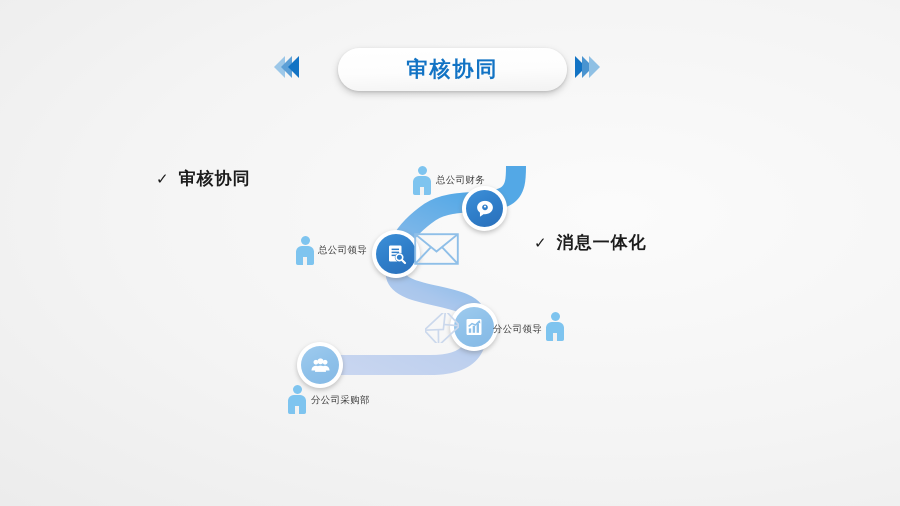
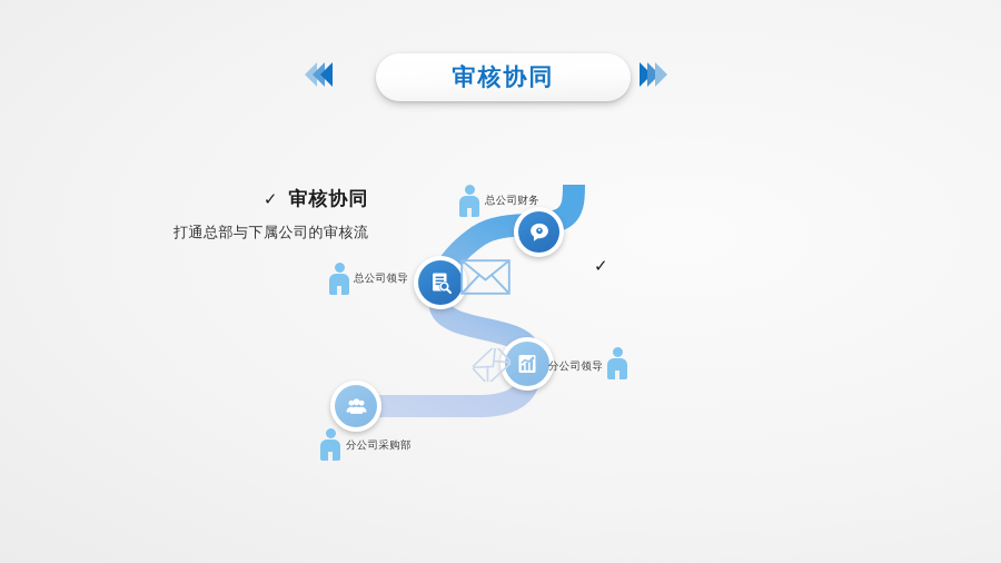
  审核协同
  总公司财务
  总公司领导
  分公司领导
  分公司采购部
  ✓
  审核协同
+ 打通总部与下属公司的审核流
  ✓
- 消息一体化
